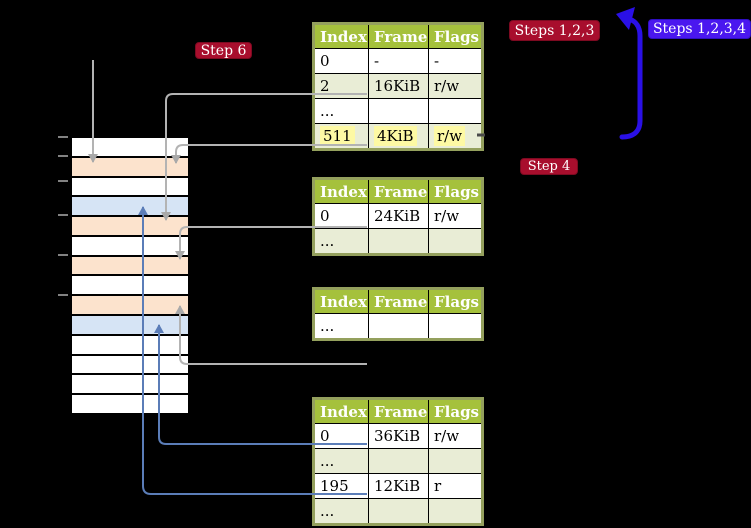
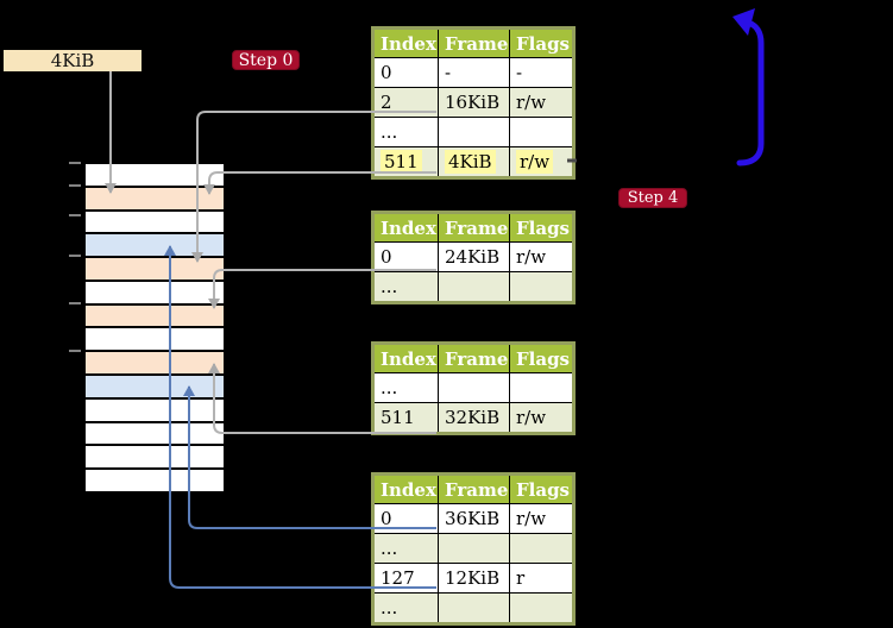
+ 4KiB
- Step 6
+ Step 0
- Steps 1,2,3
- Steps 1,2,3,4
  Step 4
  Index	Frame	Flags
  0	-	-
  2	16KiB	r/w
  ...
  511	4KiB	r/w
  Index	Frame	Flags
  0	24KiB	r/w
  ...
  Index	Frame	Flags
  ...
+ 511	32KiB	r/w
  Index	Frame	Flags
  0	36KiB	r/w
  ...
- 195	12KiB	r
+ 127	12KiB	r
  ...
